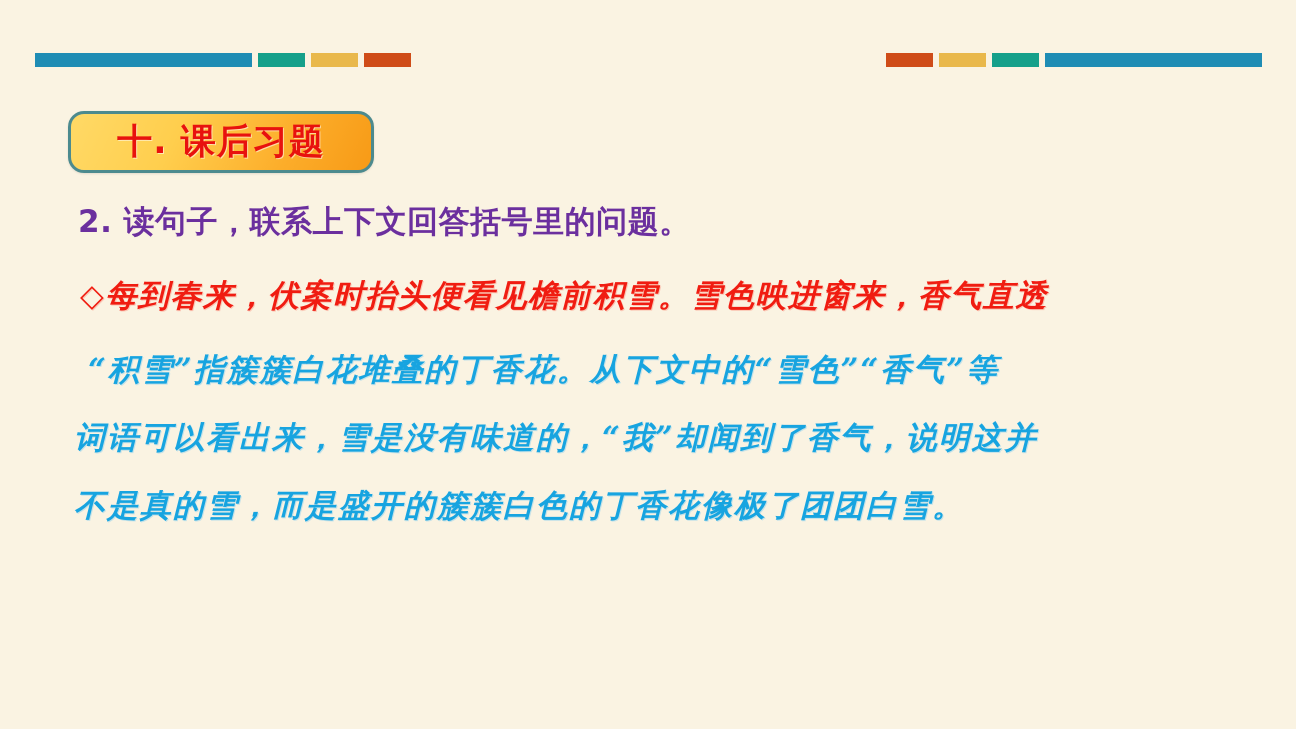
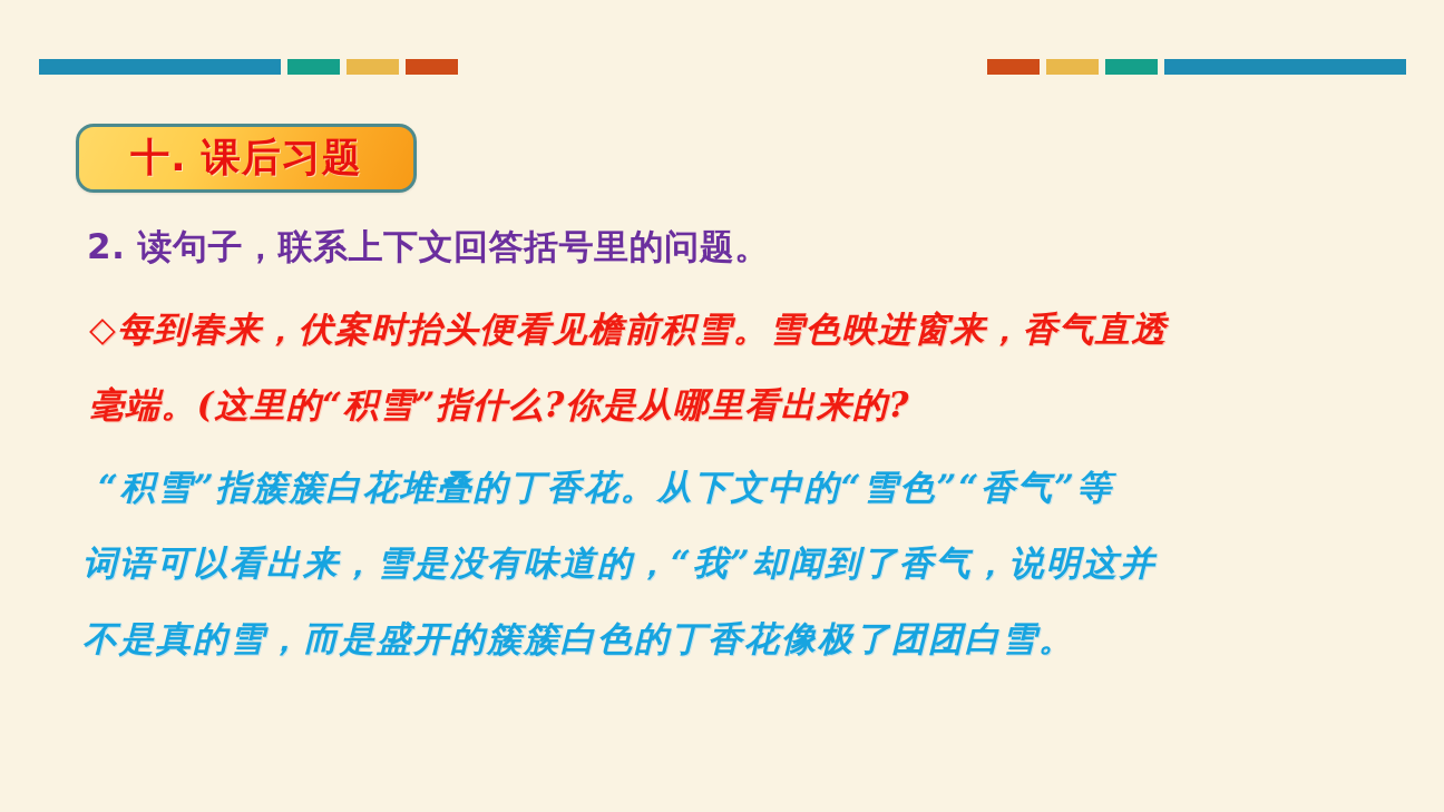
  十. 课后习题
  2. 读句子，联系上下文回答括号里的问题。
  ◇每到春来，伏案时抬头便看见檐前积雪。雪色映进窗来，香气直透
+ 毫端。(这里的“积雪”指什么?你是从哪里看出来的?
  “积雪”指簇簇白花堆叠的丁香花。从下文中的“雪色”“香气”等
  词语可以看出来，雪是没有味道的，“我”却闻到了香气，说明这并
  不是真的雪，而是盛开的簇簇白色的丁香花像极了团团白雪。
